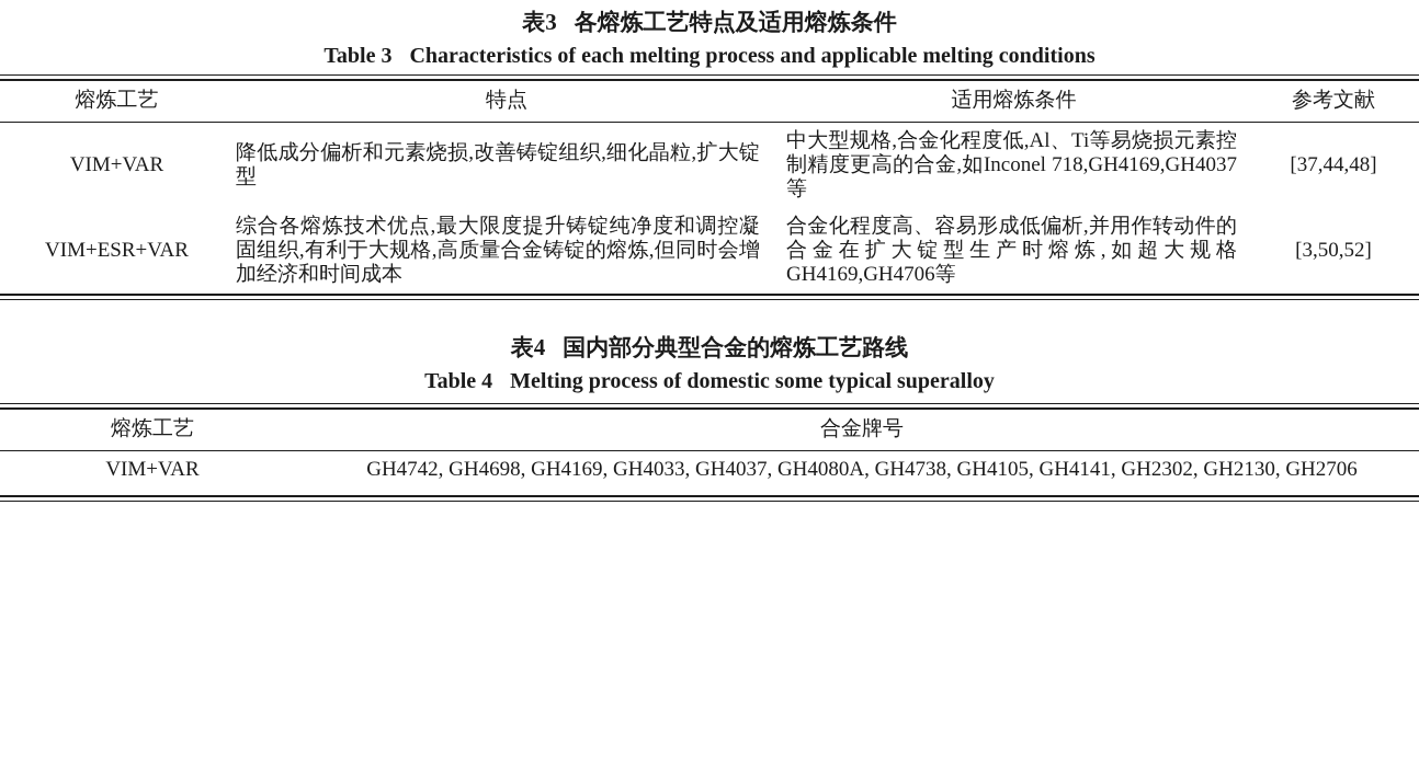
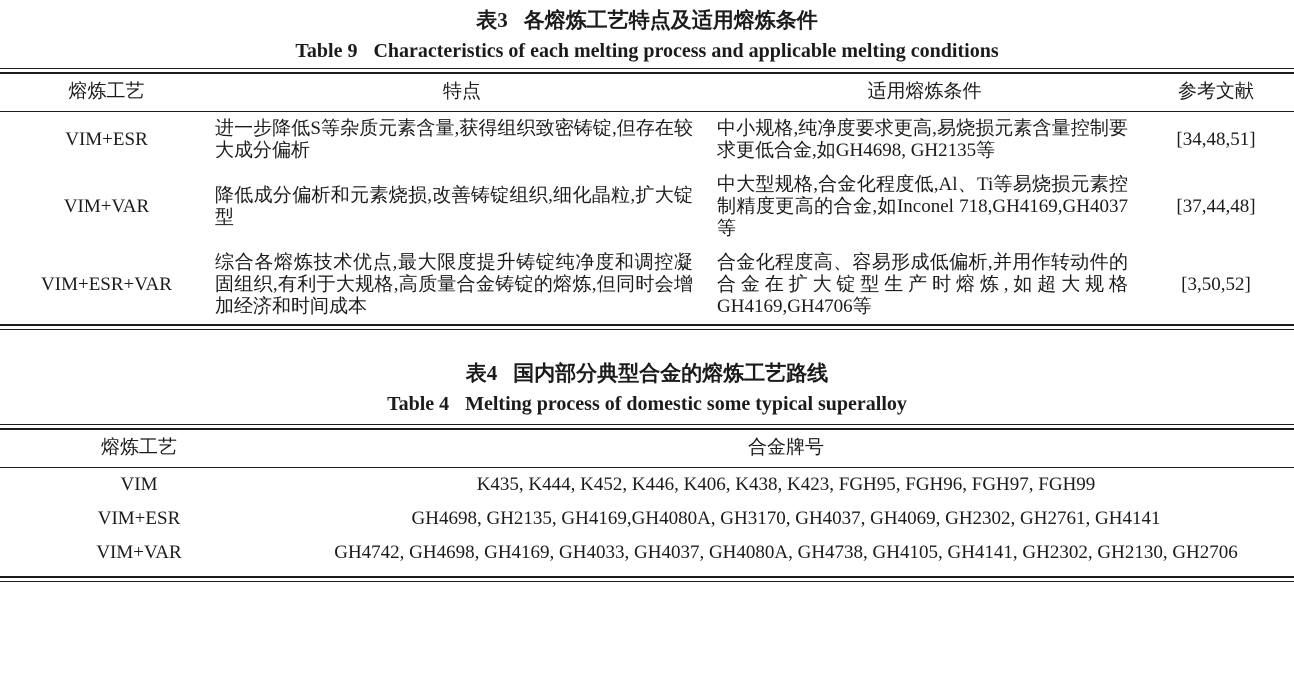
  表3 各熔炼工艺特点及适用熔炼条件
- Table 3 Characteristics of each melting process and applicable melting conditions
+ Table 9 Characteristics of each melting process and applicable melting conditions
  熔炼工艺	特点	适用熔炼条件	参考文献
+ VIM+ESR	进一步降低S等杂质元素含量,获得组织致密铸锭,但存在较大成分偏析	中小规格,纯净度要求更高,易烧损元素含量控制要求更低合金,如GH4698, GH2135等	[34,48,51]
  VIM+VAR	降低成分偏析和元素烧损,改善铸锭组织,细化晶粒,扩大锭型	中大型规格,合金化程度低,Al、Ti等易烧损元素控制精度更高的合金,如Inconel 718,GH4169,GH4037等	[37,44,48]
  VIM+ESR+VAR	综合各熔炼技术优点,最大限度提升铸锭纯净度和调控凝固组织,有利于大规格,高质量合金铸锭的熔炼,但同时会增加经济和时间成本	合金化程度高、容易形成低偏析,并用作转动件的合金在扩大锭型生产时熔炼,如超大规格GH4169,GH4706等	[3,50,52]
  表4 国内部分典型合金的熔炼工艺路线
  Table 4 Melting process of domestic some typical superalloy
  熔炼工艺	合金牌号
+ VIM	K435, K444, K452, K446, K406, K438, K423, FGH95, FGH96, FGH97, FGH99
+ VIM+ESR	GH4698, GH2135, GH4169,GH4080A, GH3170, GH4037, GH4069, GH2302, GH2761, GH4141
  VIM+VAR	GH4742, GH4698, GH4169, GH4033, GH4037, GH4080A, GH4738, GH4105, GH4141, GH2302, GH2130, GH2706
